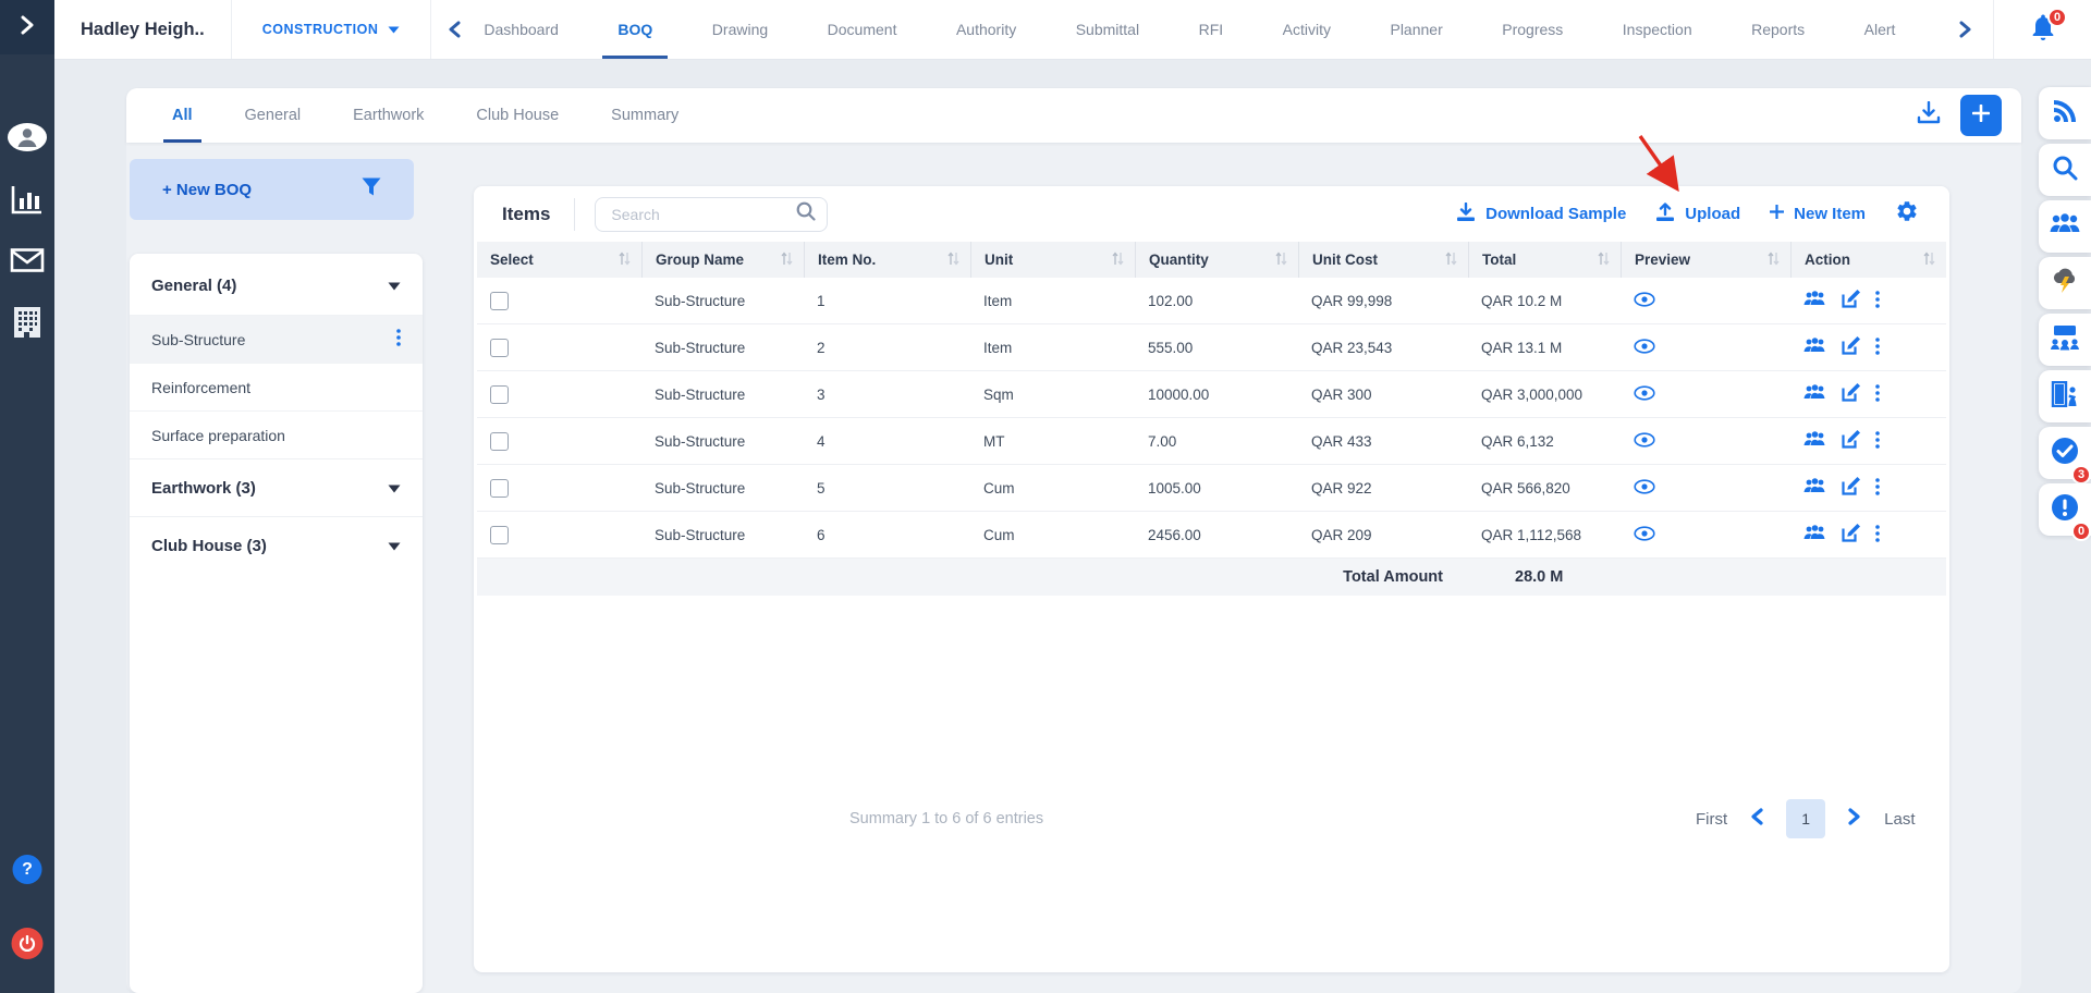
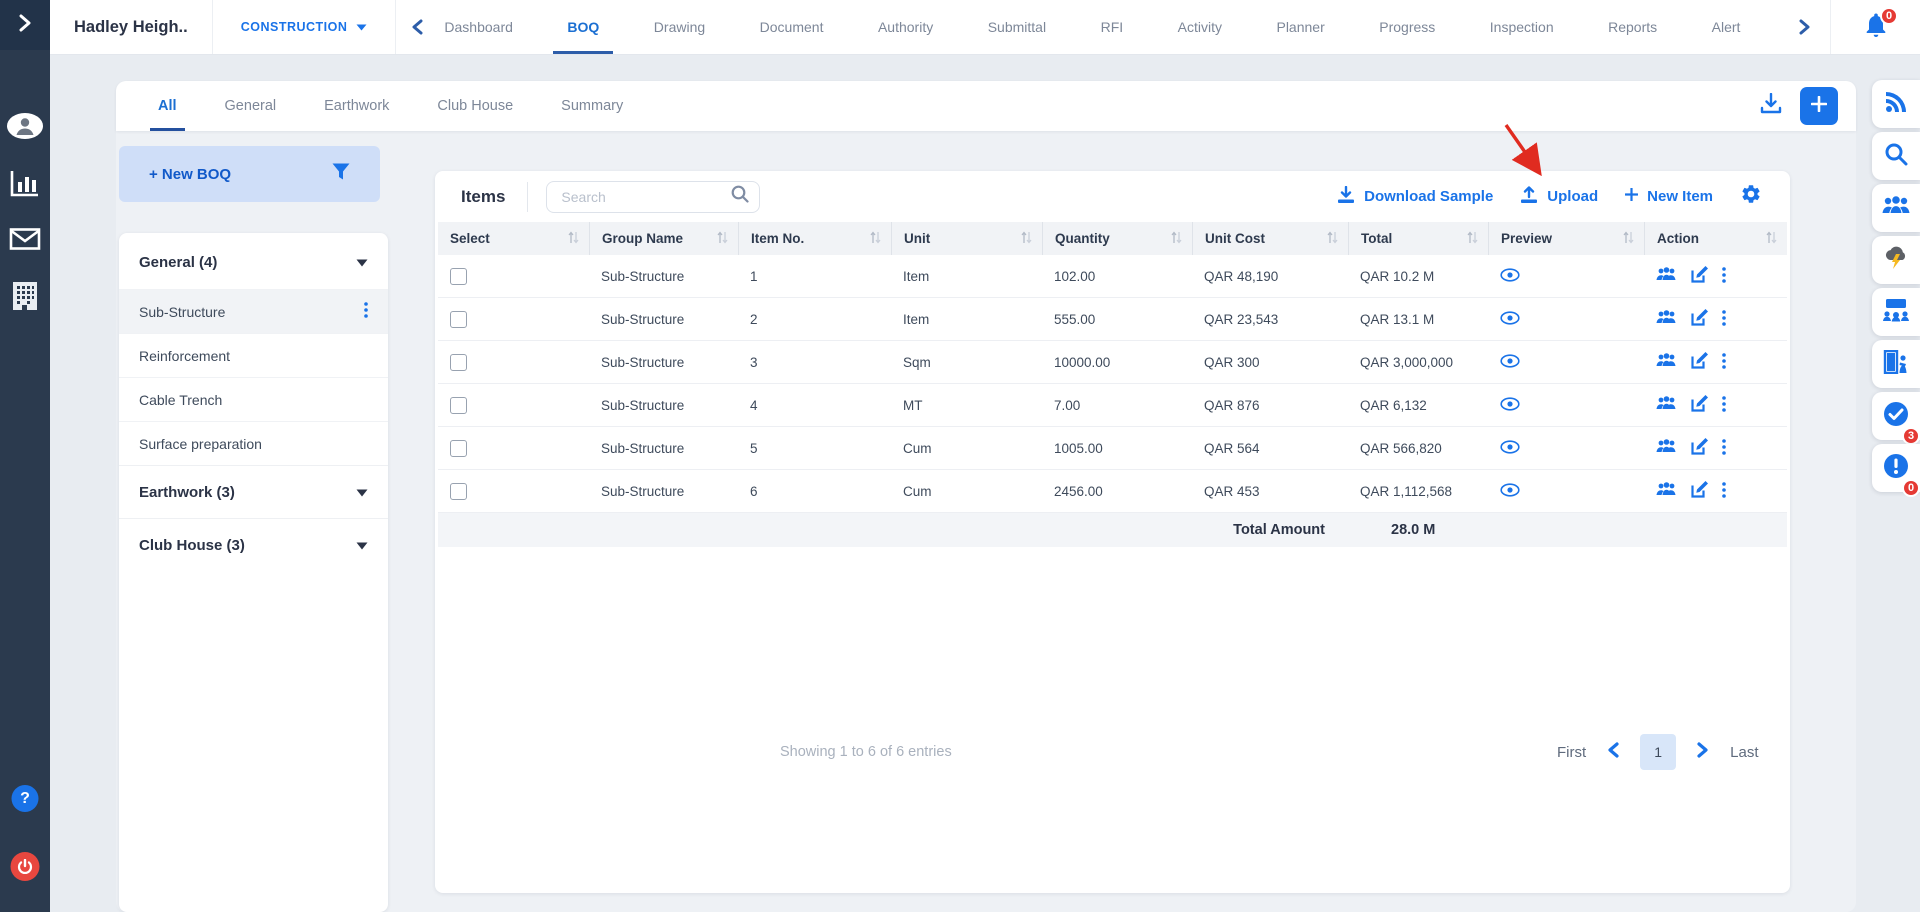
  ?
  Hadley Heigh..
  CONSTRUCTION
  Dashboard
  BOQ
  Drawing
  Document
  Authority
  Submittal
  RFI
  Activity
  Planner
  Progress
  Inspection
  Reports
  Alert
  0
  All
  General
  Earthwork
  Club House
  Summary
  + New BOQ
  General (4)
  Sub-Structure
  Reinforcement
+ Cable Trench
  Surface preparation
  Earthwork (3)
  Club House (3)
  Items
  Search
  Download Sample
  Upload
  New Item
  Select
  Group Name
  Item No.
  Unit
  Quantity
  Unit Cost
  Total
  Preview
  Action
  Sub-Structure
  1
  Item
  102.00
- QAR 99,998
+ QAR 48,190
  QAR 10.2 M
  Sub-Structure
  2
  Item
  555.00
  QAR 23,543
  QAR 13.1 M
  Sub-Structure
  3
  Sqm
  10000.00
  QAR 300
  QAR 3,000,000
  Sub-Structure
  4
  MT
  7.00
- QAR 433
+ QAR 876
  QAR 6,132
  Sub-Structure
  5
  Cum
  1005.00
- QAR 922
+ QAR 564
  QAR 566,820
  Sub-Structure
  6
  Cum
  2456.00
- QAR 209
+ QAR 453
  QAR 1,112,568
  Total Amount
  28.0 M
- Summary 1 to 6 of 6 entries
+ Showing 1 to 6 of 6 entries
  First
  1
  Last
  3
  0
